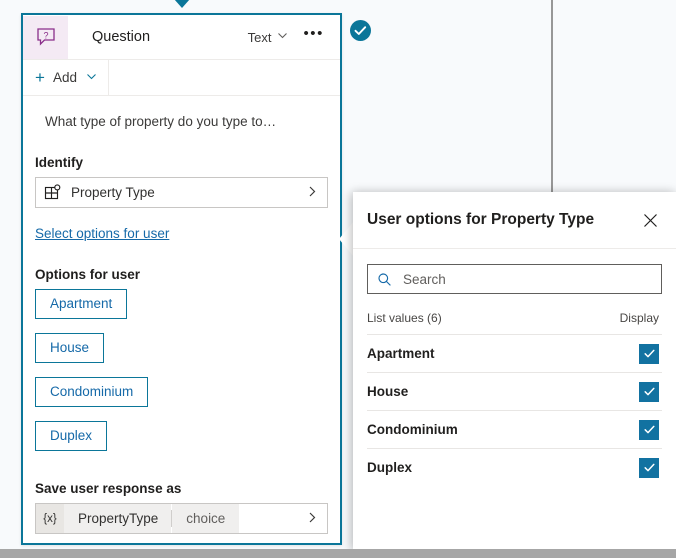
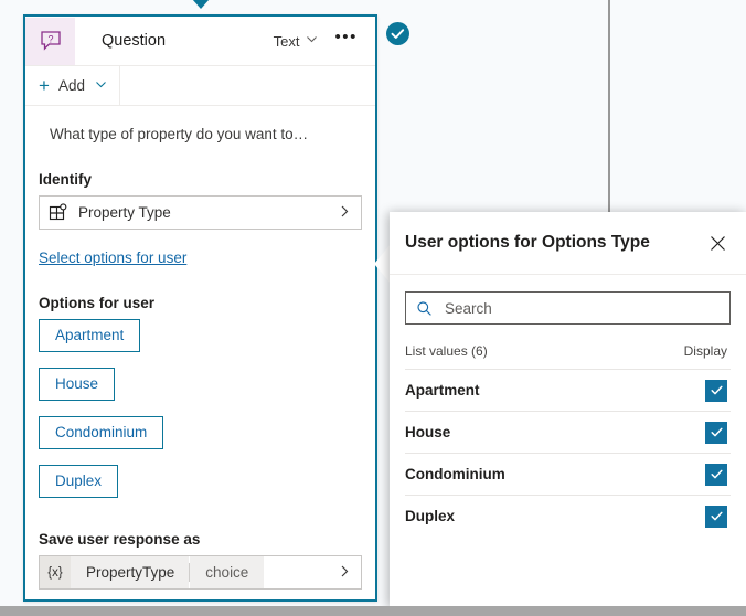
  ?
  Question
  Text
  •••
  +
  Add
- What type of property do you type to…
+ What type of property do you want to…
  Identify
  Property Type
  Select options for user
  Options for user
  Apartment
  House
  Condominium
  Duplex
  Save user response as
  {x}
  PropertyType
  choice
- User options for Property Type
+ User options for Options Type
  Search
  List values (6)
  Display
  Apartment
  House
  Condominium
  Duplex
